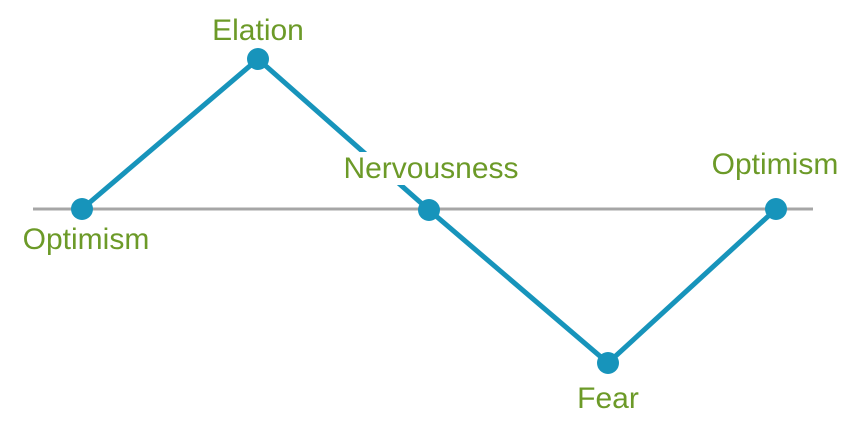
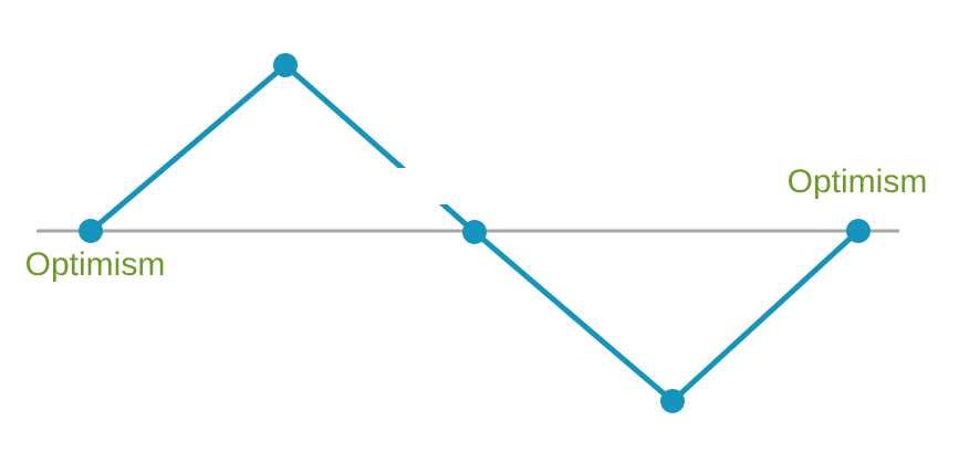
  Optimism
- Elation
- Nervousness
- Fear
  Optimism
